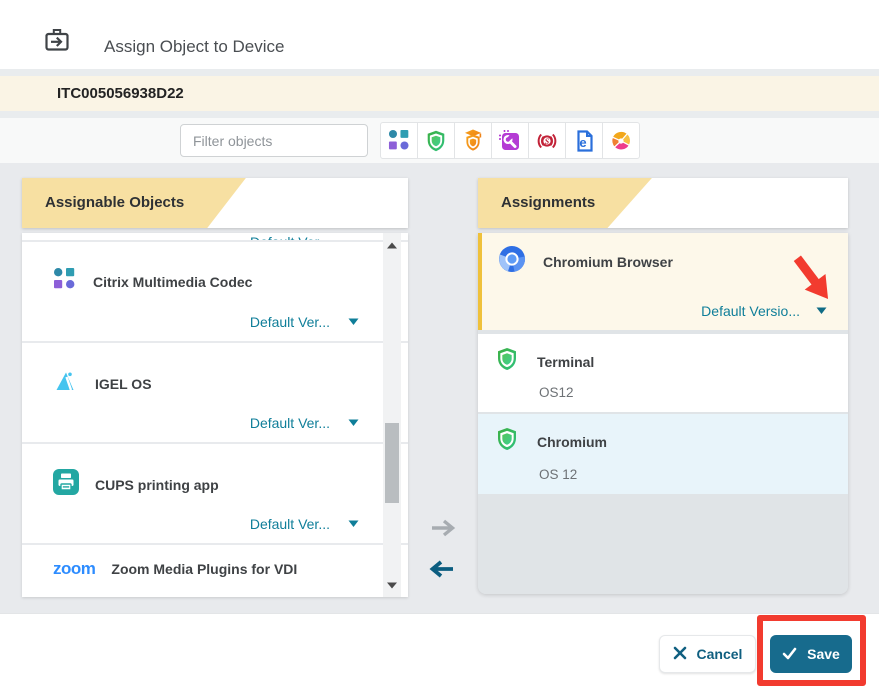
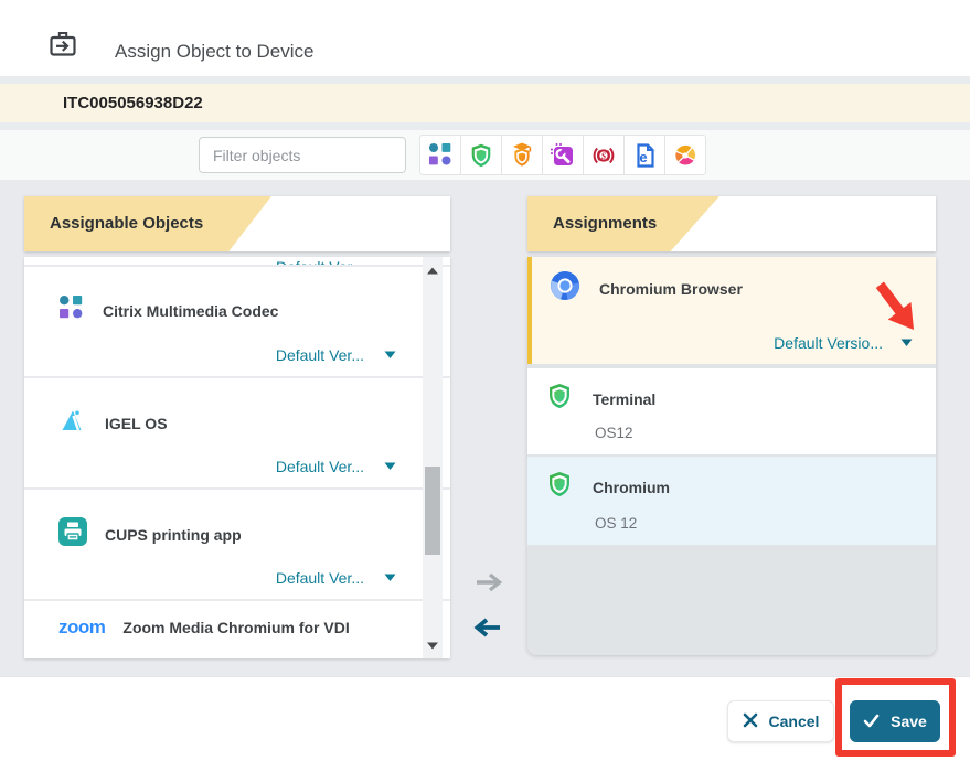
  Assign Object to Device
  ITC005056938D22
  Filter objects
  S
  e
  Assignable Objects
  Citrix Multimedia Codec
  Default Ver...
  IGEL OS
  Default Ver...
  CUPS printing app
  Default Ver...
  zoom
- Zoom Media Plugins for VDI
+ Zoom Media Chromium for VDI
  Assignments
  Chromium Browser
  Default Versio...
  Terminal
  OS12
  Chromium
  OS 12
  Cancel
  Save
